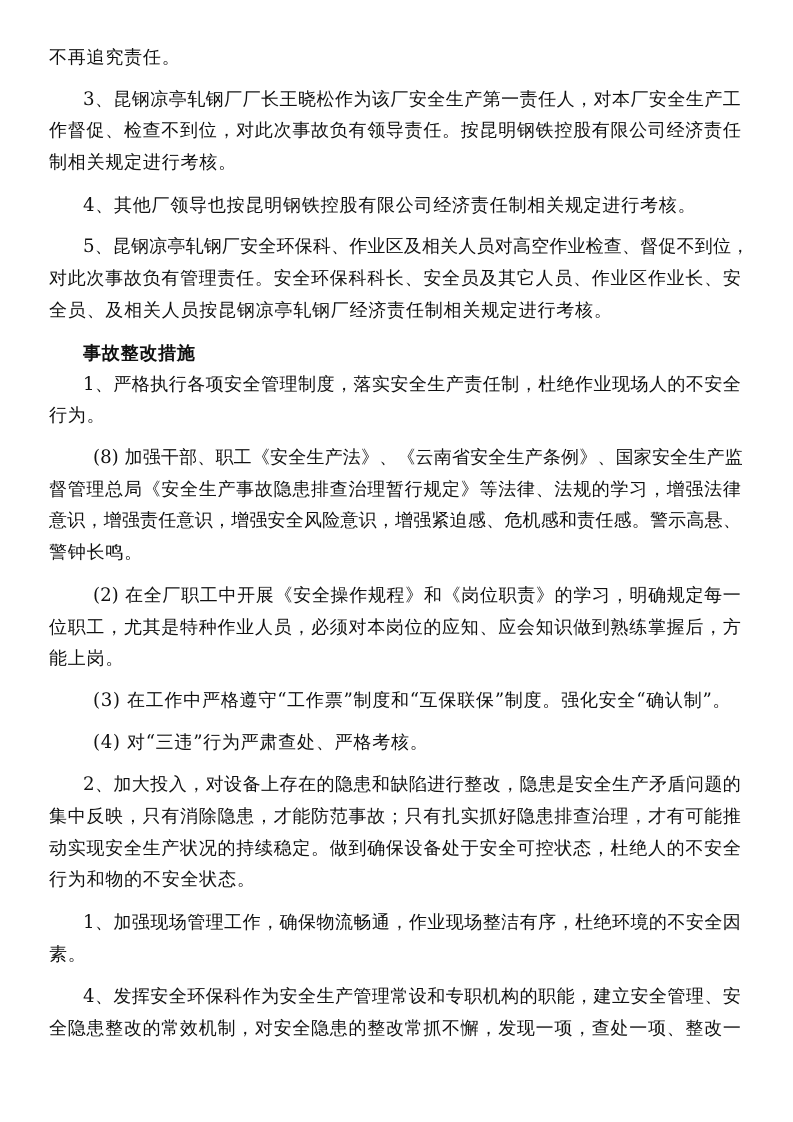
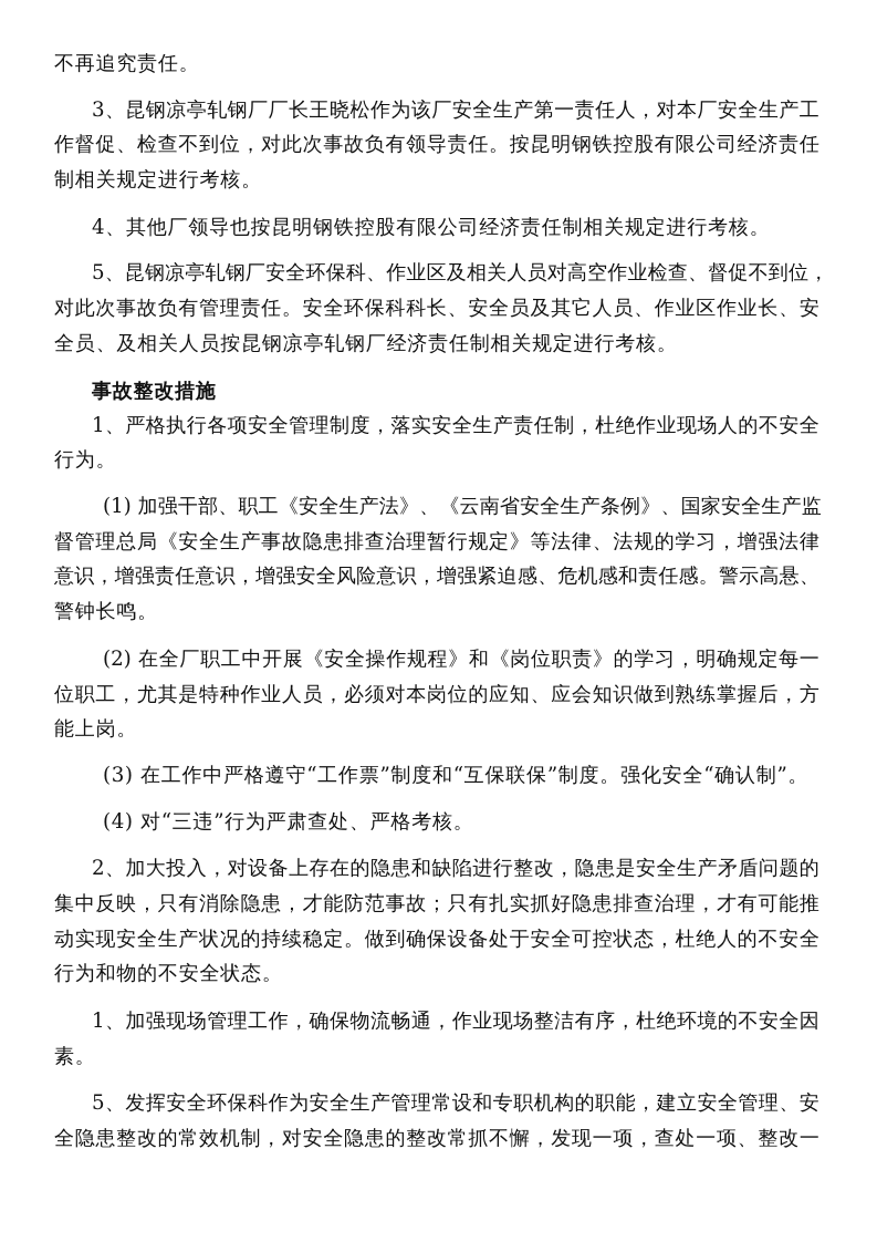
  不再追究责任。
  3、昆钢凉亭轧钢厂厂长王晓松作为该厂安全生产第一责任人，对本厂安全生产工
  作督促、检查不到位，对此次事故负有领导责任。按昆明钢铁控股有限公司经济责任
  制相关规定进行考核。
  4、其他厂领导也按昆明钢铁控股有限公司经济责任制相关规定进行考核。
  5、昆钢凉亭轧钢厂安全环保科、作业区及相关人员对高空作业检查、督促不到位，
  对此次事故负有管理责任。安全环保科科长、安全员及其它人员、作业区作业长、安
  全员、及相关人员按昆钢凉亭轧钢厂经济责任制相关规定进行考核。
  事故整改措施
  1、严格执行各项安全管理制度，落实安全生产责任制，杜绝作业现场人的不安全
  行为。
- (8) 加强干部、职工《安全生产法》、《云南省安全生产条例》、国家安全生产监
+ (1) 加强干部、职工《安全生产法》、《云南省安全生产条例》、国家安全生产监
  督管理总局《安全生产事故隐患排查治理暂行规定》等法律、法规的学习，增强法律
  意识，增强责任意识，增强安全风险意识，增强紧迫感、危机感和责任感。警示高悬、
  警钟长鸣。
  (2) 在全厂职工中开展《安全操作规程》和《岗位职责》的学习，明确规定每一
  位职工，尤其是特种作业人员，必须对本岗位的应知、应会知识做到熟练掌握后，方
  能上岗。
  (3) 在工作中严格遵守“工作票”制度和“互保联保”制度。强化安全“确认制”。
  (4) 对“三违”行为严肃查处、严格考核。
  2、加大投入，对设备上存在的隐患和缺陷进行整改，隐患是安全生产矛盾问题的
  集中反映，只有消除隐患，才能防范事故；只有扎实抓好隐患排查治理，才有可能推
  动实现安全生产状况的持续稳定。做到确保设备处于安全可控状态，杜绝人的不安全
  行为和物的不安全状态。
  1、加强现场管理工作，确保物流畅通，作业现场整洁有序，杜绝环境的不安全因
  素。
- 4、发挥安全环保科作为安全生产管理常设和专职机构的职能，建立安全管理、安
+ 5、发挥安全环保科作为安全生产管理常设和专职机构的职能，建立安全管理、安
  全隐患整改的常效机制，对安全隐患的整改常抓不懈，发现一项，查处一项、整改一
